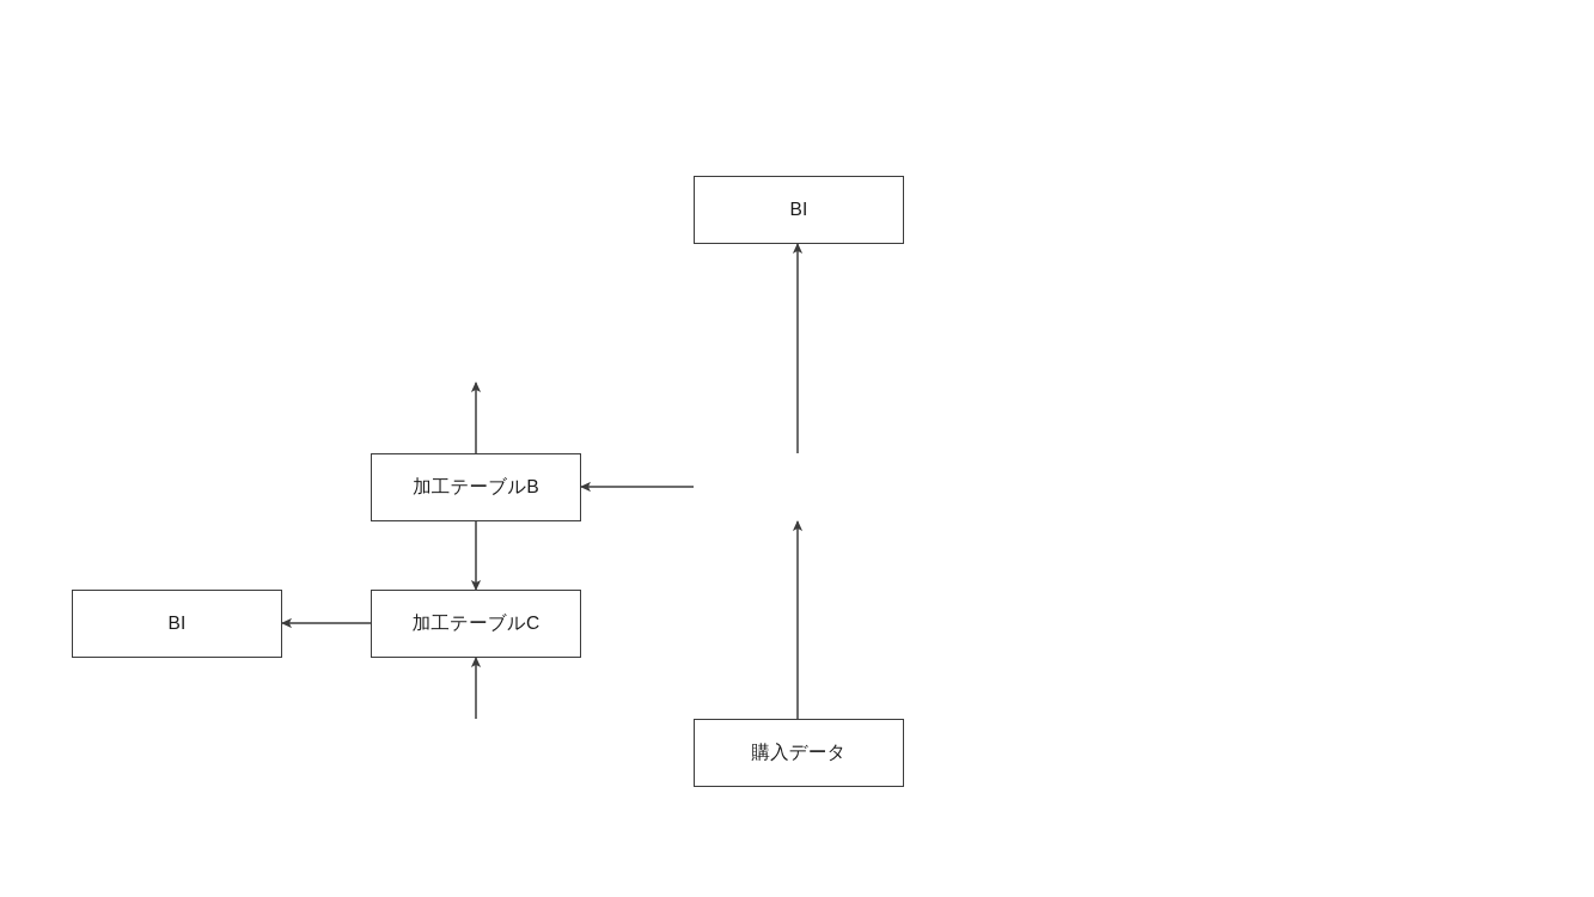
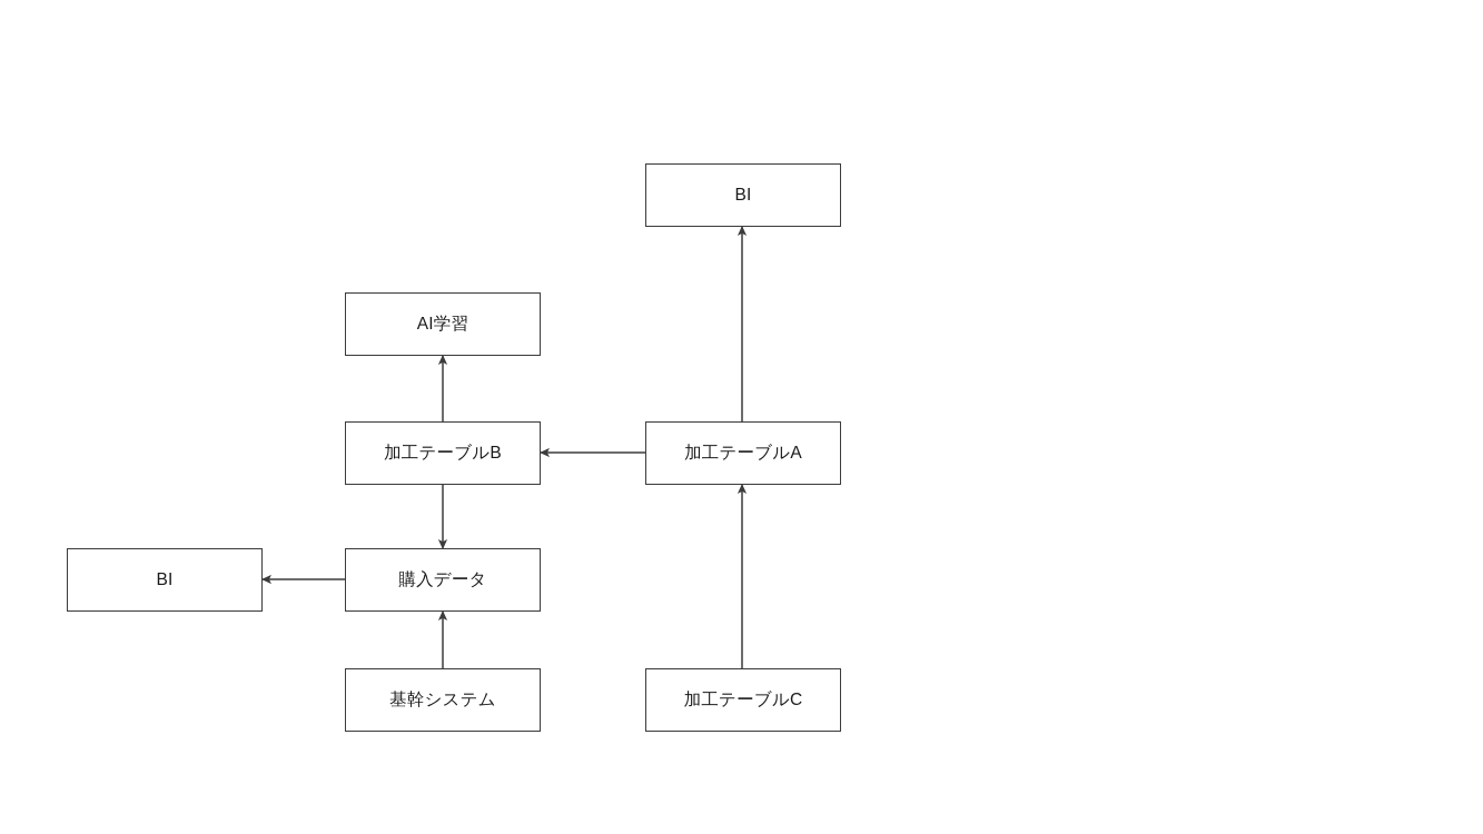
  BI
+ AI学習
  加工テーブルB
+ 加工テーブルA
  BI
- 加工テーブルC
+ 購入データ
+ 基幹システム
- 購入データ
+ 加工テーブルC
